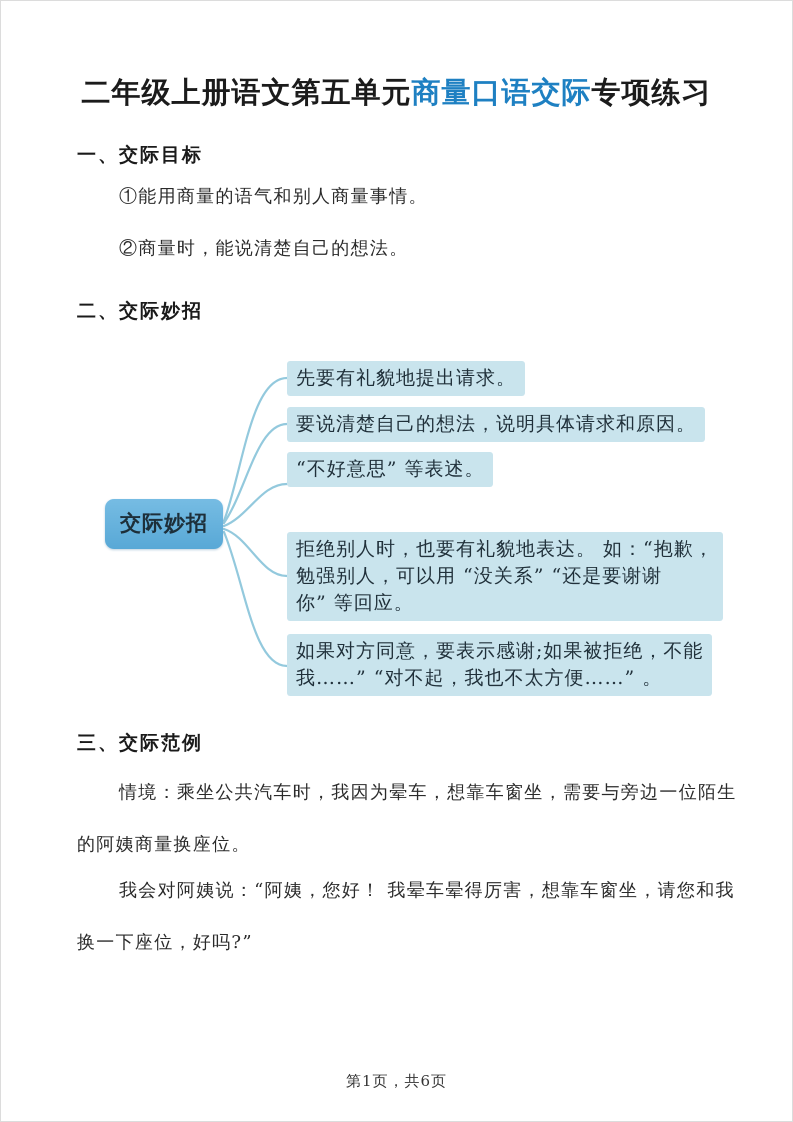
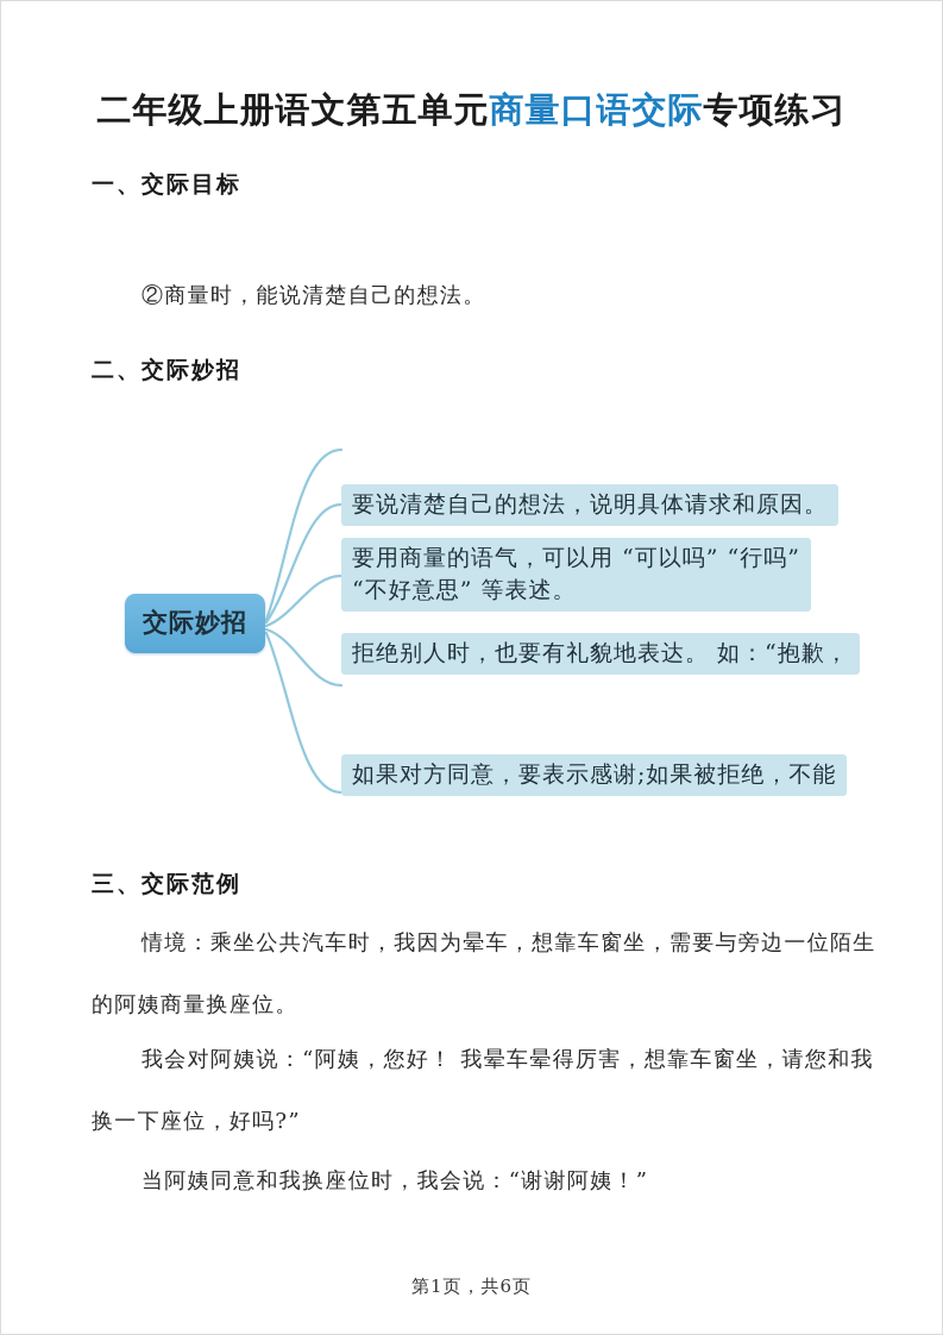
  二年级上册语文第五单元商量口语交际专项练习
  一、交际目标
- ①能用商量的语气和别人商量事情。
  ②商量时，能说清楚自己的想法。
  二、交际妙招
  交际妙招
- 先要有礼貌地提出请求。
  要说清楚自己的想法，说明具体请求和原因。
+ 要用商量的语气，可以用 “可以吗” “行吗”
  “不好意思” 等表述。
  拒绝别人时，也要有礼貌地表达。 如：“抱歉，
- 勉强别人，可以用 “没关系” “还是要谢谢
- 你” 等回应。
  如果对方同意，要表示感谢;如果被拒绝，不能
- 我……” “对不起，我也不太方便……” 。
  三、交际范例
  情境：乘坐公共汽车时，我因为晕车，想靠车窗坐，需要与旁边一位陌生
  的阿姨商量换座位。
  我会对阿姨说：“阿姨，您好！ 我晕车晕得厉害，想靠车窗坐，请您和我
  换一下座位，好吗?”
+ 当阿姨同意和我换座位时，我会说：“谢谢阿姨！”
  第1页，共6页
